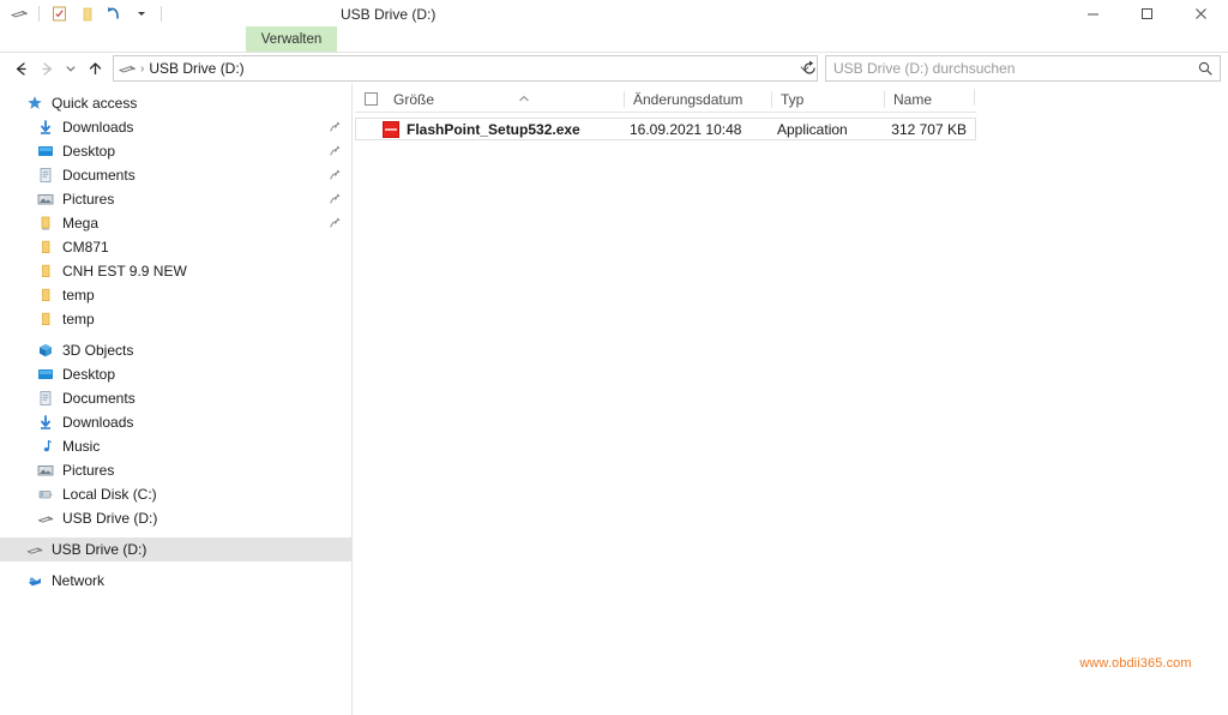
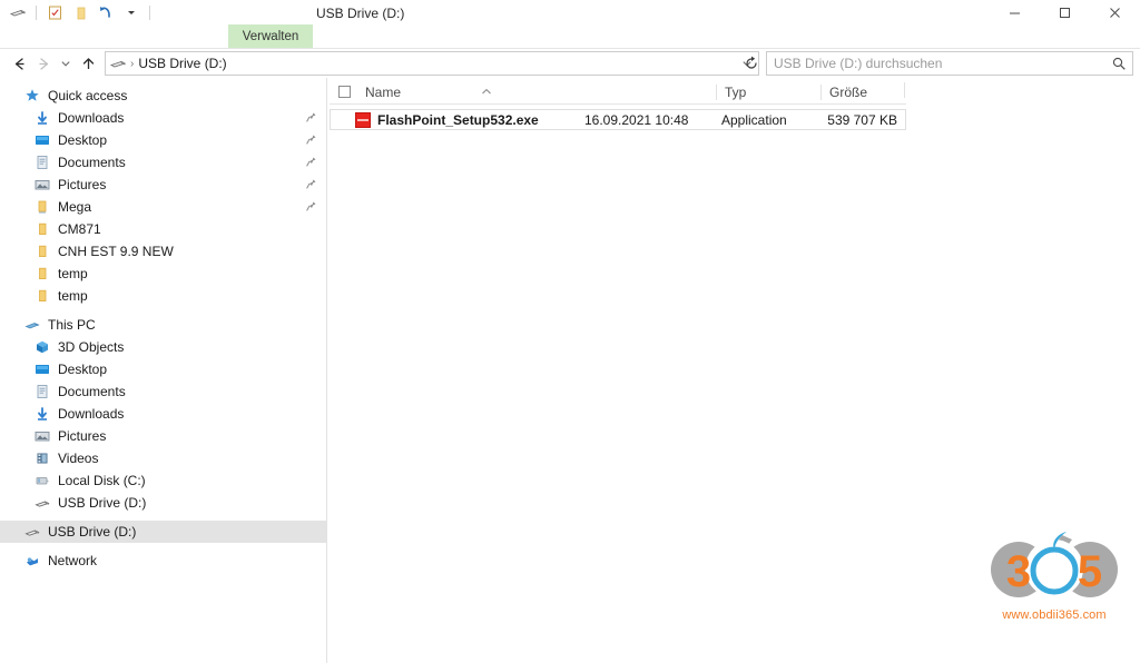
  USB Drive (D:)
  Verwalten
  ›
  USB Drive (D:)
  USB Drive (D:) durchsuchen
  Quick access
  Downloads
  Desktop
  Documents
  Pictures
  Mega
  CM871
  CNH EST 9.9 NEW
  temp
  temp
+ This PC
  3D Objects
  Desktop
  Documents
  Downloads
- Music
  Pictures
+ Videos
  Local Disk (C:)
  USB Drive (D:)
  USB Drive (D:)
  Network
- Größe
+ Name
- Änderungsdatum
  Typ
- Name
+ Größe
  FlashPoint_Setup532.exe
  16.09.2021 10:48
  Application
- 312 707 KB
+ 539 707 KB
+ 3
+ 5
  www.obdii365.com
